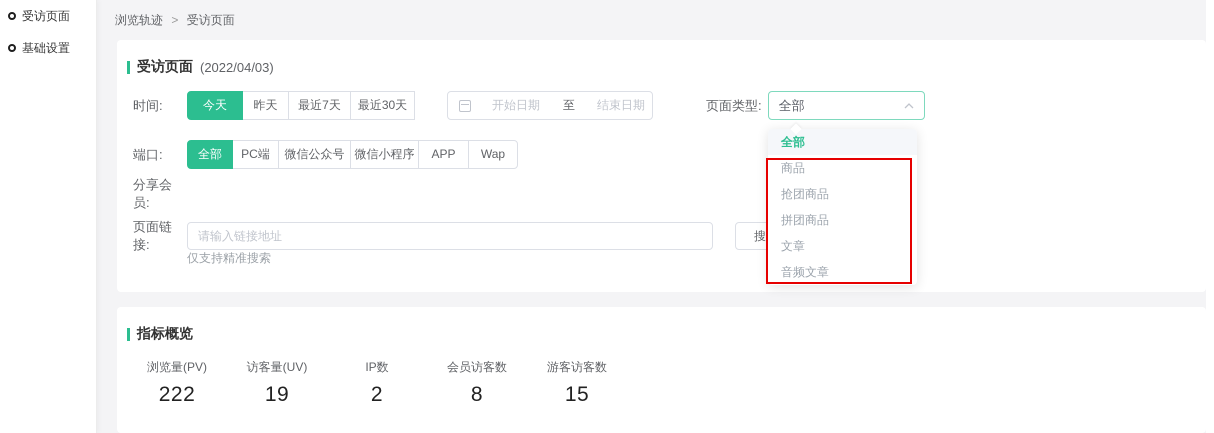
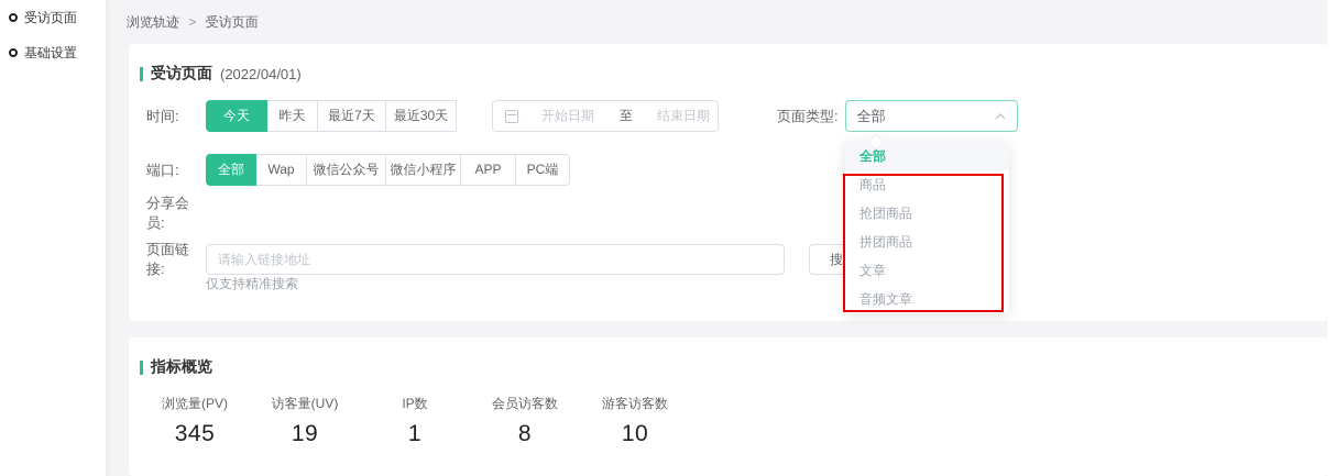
  受访页面
  基础设置
  浏览轨迹 > 受访页面
  受访页面
- (2022/04/03)
+ (2022/04/01)
  时间:
  今天
  昨天
  最近7天
  最近30天
  开始日期
  至
  结束日期
  页面类型:
  全部
  端口:
  全部
- PC端
+ Wap
  微信公众号
  微信小程序
  APP
- Wap
+ PC端
  分享会员:
  页面链接:
  请输入链接地址
  仅支持精准搜索
  指标概览
  浏览量(PV)
- 222
+ 345
  访客量(UV)
  19
  IP数
- 2
+ 1
  会员访客数
  8
  游客访客数
- 15
+ 10
  全部
  商品
  抢团商品
  拼团商品
  文章
  音频文章
